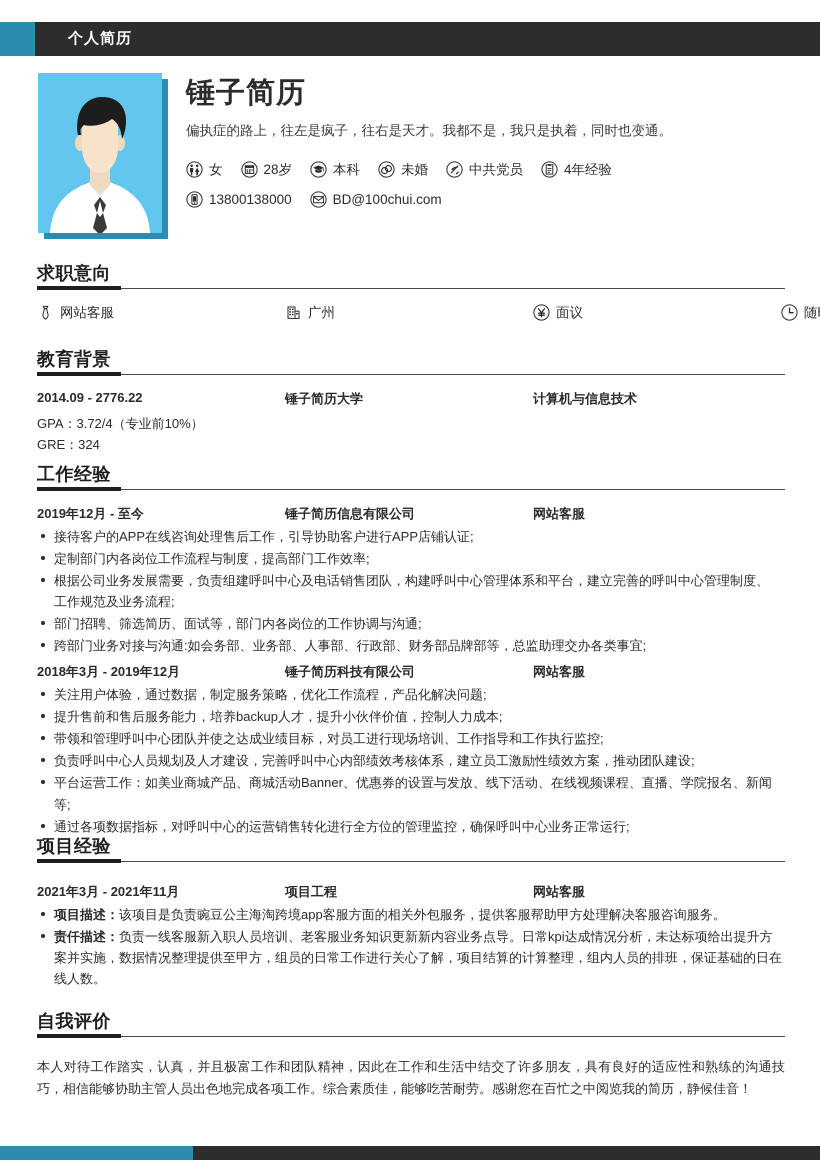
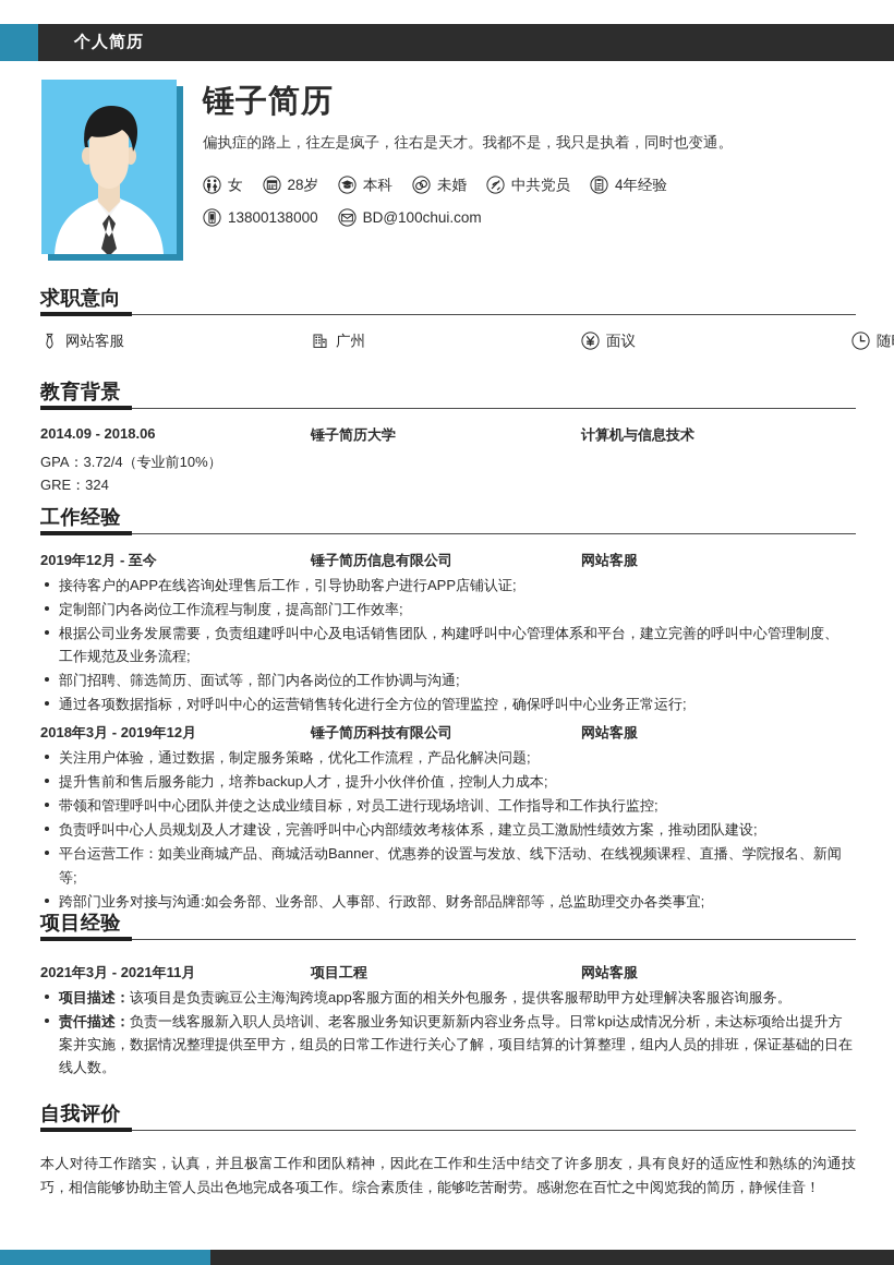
  个人简历
  锤子简历
  偏执症的路上，往左是疯子，往右是天才。我都不是，我只是执着，同时也变通。
  女
  28岁
  本科
  未婚
  中共党员
  4年经验
  13800138000
  BD@100chui.com
  求职意向
  网站客服
  广州
  面议
  教育背景
- 2014.09 - 2776.22
+ 2014.09 - 2018.06
  锤子简历大学
  计算机与信息技术
  GPA：3.72/4（专业前10%）
  GRE：324
  工作经验
  2019年12月 - 至今
  锤子简历信息有限公司
  网站客服
  接待客户的APP在线咨询处理售后工作，引导协助客户进行APP店铺认证;
  定制部门内各岗位工作流程与制度，提高部门工作效率;
  根据公司业务发展需要，负责组建呼叫中心及电话销售团队，构建呼叫中心管理体系和平台，建立完善的呼叫中心管理制度、 工作规范及业务流程;
  部门招聘、筛选简历、面试等，部门内各岗位的工作协调与沟通;
- 跨部门业务对接与沟通:如会务部、业务部、人事部、行政部、财务部品牌部等，总监助理交办各类事宜;
+ 通过各项数据指标，对呼叫中心的运营销售转化进行全方位的管理监控，确保呼叫中心业务正常运行;
  2018年3月 - 2019年12月
  锤子简历科技有限公司
  网站客服
  关注用户体验，通过数据，制定服务策略，优化工作流程，产品化解决问题;
  提升售前和售后服务能力，培养backup人才，提升小伙伴价值，控制人力成本;
  带领和管理呼叫中心团队并使之达成业绩目标，对员工进行现场培训、工作指导和工作执行监控;
  负责呼叫中心人员规划及人才建设，完善呼叫中心内部绩效考核体系，建立员工激励性绩效方案，推动团队建设;
  平台运营工作：如美业商城产品、商城活动Banner、优惠券的设置与发放、线下活动、在线视频课程、直播、学院报名、新闻等;
- 通过各项数据指标，对呼叫中心的运营销售转化进行全方位的管理监控，确保呼叫中心业务正常运行;
+ 跨部门业务对接与沟通:如会务部、业务部、人事部、行政部、财务部品牌部等，总监助理交办各类事宜;
  项目经验
  2021年3月 - 2021年11月
  项目工程
  网站客服
  项目描述：该项目是负责豌豆公主海淘跨境app客服方面的相关外包服务，提供客服帮助甲方处理解决客服咨询服务。
  责仟描述：负责一线客服新入职人员培训、老客服业务知识更新新内容业务点导。日常kpi达成情况分析，未达标项给出提升方案并实施，数据情况整理提供至甲方，组员的日常工作进行关心了解，项目结算的计算整理，组内人员的排班，保证基础的日在线人数。
  自我评价
  本人对待工作踏实，认真，并且极富工作和团队精神，因此在工作和生活中结交了许多朋友，具有良好的适应性和熟练的沟通技巧，相信能够协助主管人员出色地完成各项工作。综合素质佳，能够吃苦耐劳。感谢您在百忙之中阅览我的简历，静候佳音！
